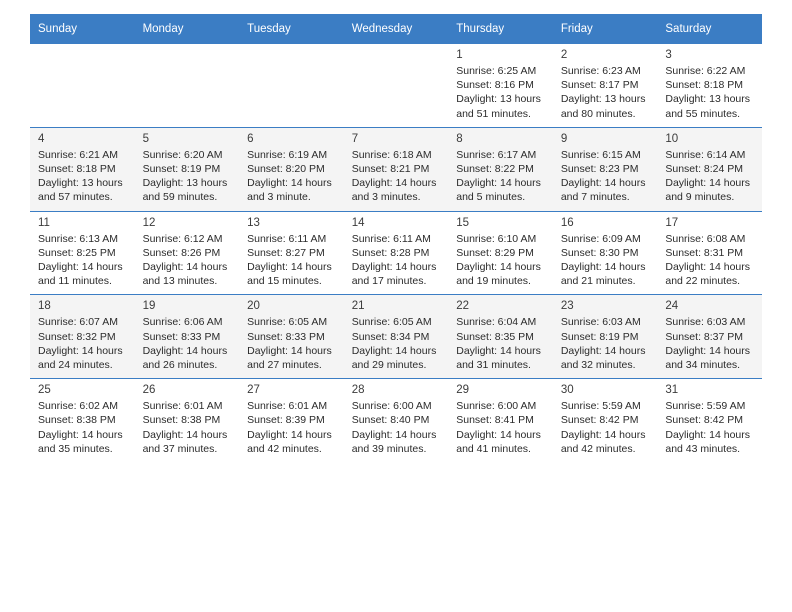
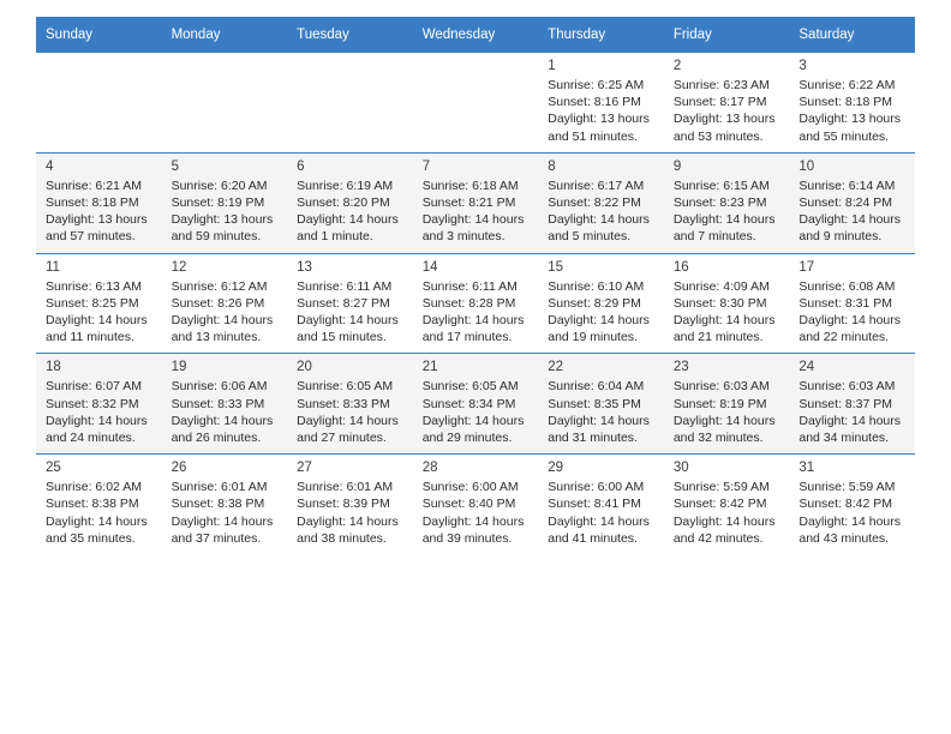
  Sunday	Monday	Tuesday	Wednesday	Thursday	Friday	Saturday
- 				1Sunrise: 6:25 AMSunset: 8:16 PMDaylight: 13 hoursand 51 minutes.	2Sunrise: 6:23 AMSunset: 8:17 PMDaylight: 13 hoursand 80 minutes.	3Sunrise: 6:22 AMSunset: 8:18 PMDaylight: 13 hoursand 55 minutes.
+ 				1Sunrise: 6:25 AMSunset: 8:16 PMDaylight: 13 hoursand 51 minutes.	2Sunrise: 6:23 AMSunset: 8:17 PMDaylight: 13 hoursand 53 minutes.	3Sunrise: 6:22 AMSunset: 8:18 PMDaylight: 13 hoursand 55 minutes.
- 4Sunrise: 6:21 AMSunset: 8:18 PMDaylight: 13 hoursand 57 minutes.	5Sunrise: 6:20 AMSunset: 8:19 PMDaylight: 13 hoursand 59 minutes.	6Sunrise: 6:19 AMSunset: 8:20 PMDaylight: 14 hoursand 3 minute.	7Sunrise: 6:18 AMSunset: 8:21 PMDaylight: 14 hoursand 3 minutes.	8Sunrise: 6:17 AMSunset: 8:22 PMDaylight: 14 hoursand 5 minutes.	9Sunrise: 6:15 AMSunset: 8:23 PMDaylight: 14 hoursand 7 minutes.	10Sunrise: 6:14 AMSunset: 8:24 PMDaylight: 14 hoursand 9 minutes.
+ 4Sunrise: 6:21 AMSunset: 8:18 PMDaylight: 13 hoursand 57 minutes.	5Sunrise: 6:20 AMSunset: 8:19 PMDaylight: 13 hoursand 59 minutes.	6Sunrise: 6:19 AMSunset: 8:20 PMDaylight: 14 hoursand 1 minute.	7Sunrise: 6:18 AMSunset: 8:21 PMDaylight: 14 hoursand 3 minutes.	8Sunrise: 6:17 AMSunset: 8:22 PMDaylight: 14 hoursand 5 minutes.	9Sunrise: 6:15 AMSunset: 8:23 PMDaylight: 14 hoursand 7 minutes.	10Sunrise: 6:14 AMSunset: 8:24 PMDaylight: 14 hoursand 9 minutes.
- 11Sunrise: 6:13 AMSunset: 8:25 PMDaylight: 14 hoursand 11 minutes.	12Sunrise: 6:12 AMSunset: 8:26 PMDaylight: 14 hoursand 13 minutes.	13Sunrise: 6:11 AMSunset: 8:27 PMDaylight: 14 hoursand 15 minutes.	14Sunrise: 6:11 AMSunset: 8:28 PMDaylight: 14 hoursand 17 minutes.	15Sunrise: 6:10 AMSunset: 8:29 PMDaylight: 14 hoursand 19 minutes.	16Sunrise: 6:09 AMSunset: 8:30 PMDaylight: 14 hoursand 21 minutes.	17Sunrise: 6:08 AMSunset: 8:31 PMDaylight: 14 hoursand 22 minutes.
+ 11Sunrise: 6:13 AMSunset: 8:25 PMDaylight: 14 hoursand 11 minutes.	12Sunrise: 6:12 AMSunset: 8:26 PMDaylight: 14 hoursand 13 minutes.	13Sunrise: 6:11 AMSunset: 8:27 PMDaylight: 14 hoursand 15 minutes.	14Sunrise: 6:11 AMSunset: 8:28 PMDaylight: 14 hoursand 17 minutes.	15Sunrise: 6:10 AMSunset: 8:29 PMDaylight: 14 hoursand 19 minutes.	16Sunrise: 4:09 AMSunset: 8:30 PMDaylight: 14 hoursand 21 minutes.	17Sunrise: 6:08 AMSunset: 8:31 PMDaylight: 14 hoursand 22 minutes.
  18Sunrise: 6:07 AMSunset: 8:32 PMDaylight: 14 hoursand 24 minutes.	19Sunrise: 6:06 AMSunset: 8:33 PMDaylight: 14 hoursand 26 minutes.	20Sunrise: 6:05 AMSunset: 8:33 PMDaylight: 14 hoursand 27 minutes.	21Sunrise: 6:05 AMSunset: 8:34 PMDaylight: 14 hoursand 29 minutes.	22Sunrise: 6:04 AMSunset: 8:35 PMDaylight: 14 hoursand 31 minutes.	23Sunrise: 6:03 AMSunset: 8:19 PMDaylight: 14 hoursand 32 minutes.	24Sunrise: 6:03 AMSunset: 8:37 PMDaylight: 14 hoursand 34 minutes.
- 25Sunrise: 6:02 AMSunset: 8:38 PMDaylight: 14 hoursand 35 minutes.	26Sunrise: 6:01 AMSunset: 8:38 PMDaylight: 14 hoursand 37 minutes.	27Sunrise: 6:01 AMSunset: 8:39 PMDaylight: 14 hoursand 42 minutes.	28Sunrise: 6:00 AMSunset: 8:40 PMDaylight: 14 hoursand 39 minutes.	29Sunrise: 6:00 AMSunset: 8:41 PMDaylight: 14 hoursand 41 minutes.	30Sunrise: 5:59 AMSunset: 8:42 PMDaylight: 14 hoursand 42 minutes.	31Sunrise: 5:59 AMSunset: 8:42 PMDaylight: 14 hoursand 43 minutes.
+ 25Sunrise: 6:02 AMSunset: 8:38 PMDaylight: 14 hoursand 35 minutes.	26Sunrise: 6:01 AMSunset: 8:38 PMDaylight: 14 hoursand 37 minutes.	27Sunrise: 6:01 AMSunset: 8:39 PMDaylight: 14 hoursand 38 minutes.	28Sunrise: 6:00 AMSunset: 8:40 PMDaylight: 14 hoursand 39 minutes.	29Sunrise: 6:00 AMSunset: 8:41 PMDaylight: 14 hoursand 41 minutes.	30Sunrise: 5:59 AMSunset: 8:42 PMDaylight: 14 hoursand 42 minutes.	31Sunrise: 5:59 AMSunset: 8:42 PMDaylight: 14 hoursand 43 minutes.
